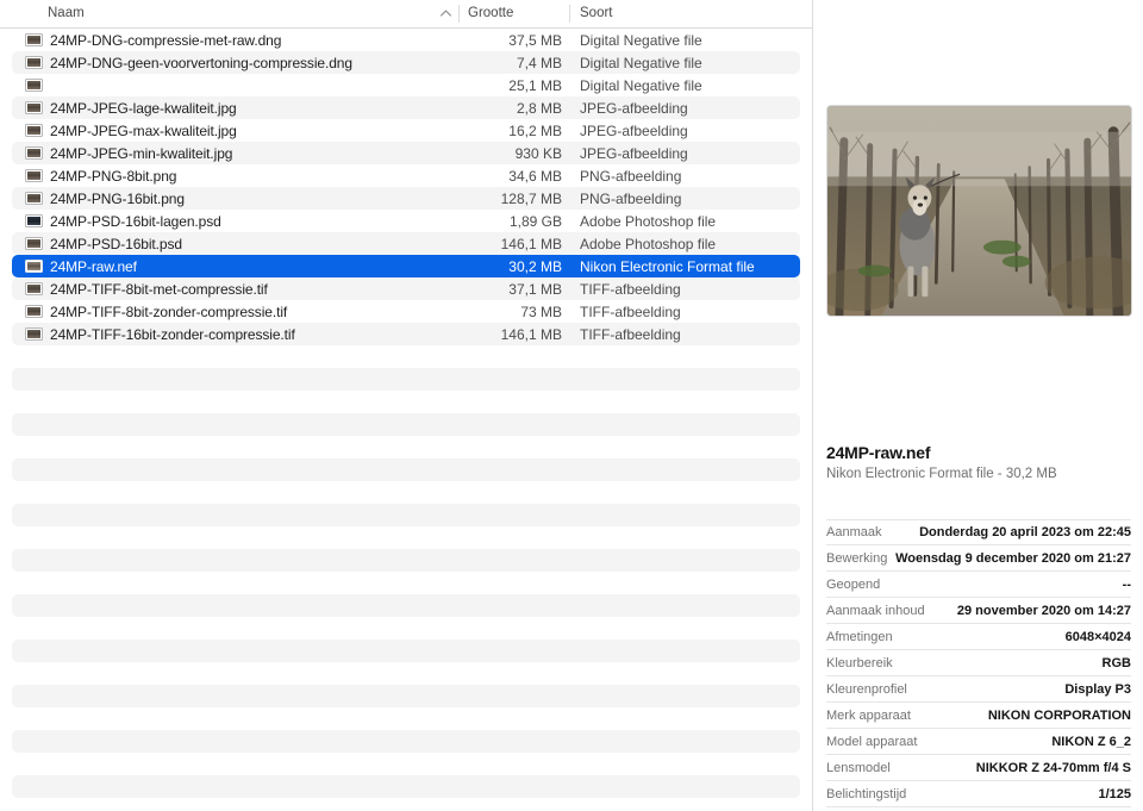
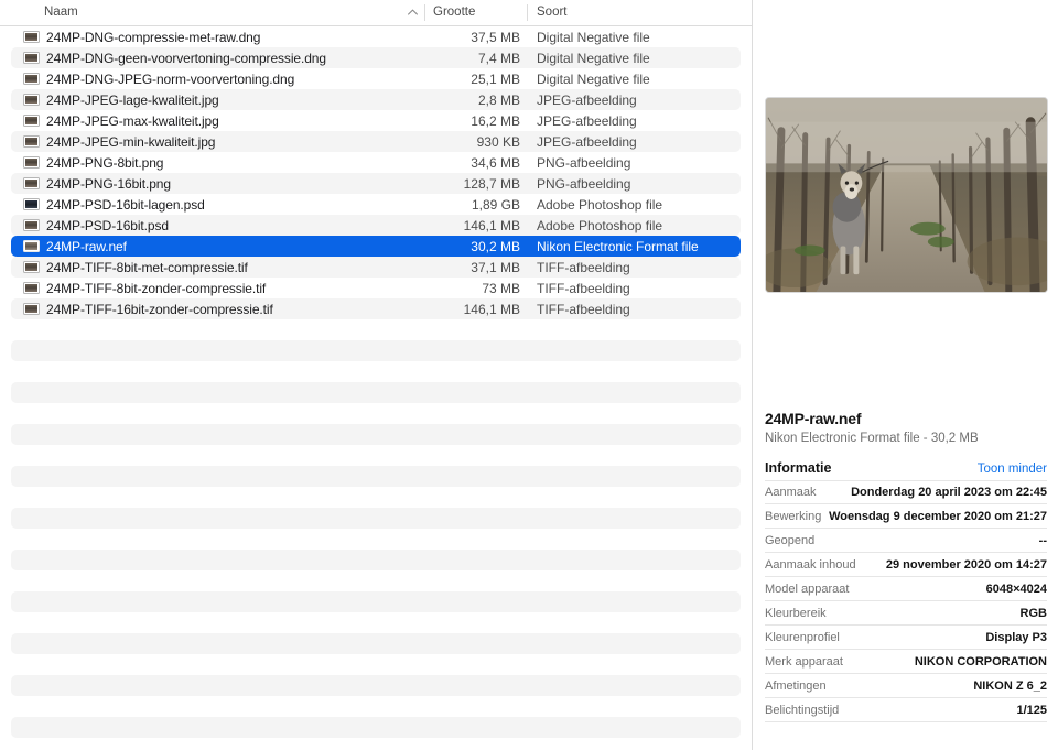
  Naam
  Grootte
  Soort
  24MP-DNG-compressie-met-raw.dng
  37,5 MB
  Digital Negative file
  24MP-DNG-geen-voorvertoning-compressie.dng
  7,4 MB
  Digital Negative file
+ 24MP-DNG-JPEG-norm-voorvertoning.dng
  25,1 MB
  Digital Negative file
  24MP-JPEG-lage-kwaliteit.jpg
  2,8 MB
  JPEG-afbeelding
  24MP-JPEG-max-kwaliteit.jpg
  16,2 MB
  JPEG-afbeelding
  24MP-JPEG-min-kwaliteit.jpg
  930 KB
  JPEG-afbeelding
  24MP-PNG-8bit.png
  34,6 MB
  PNG-afbeelding
  24MP-PNG-16bit.png
  128,7 MB
  PNG-afbeelding
  24MP-PSD-16bit-lagen.psd
  1,89 GB
  Adobe Photoshop file
  24MP-PSD-16bit.psd
  146,1 MB
  Adobe Photoshop file
  24MP-raw.nef
  30,2 MB
  Nikon Electronic Format file
  24MP-TIFF-8bit-met-compressie.tif
  37,1 MB
  TIFF-afbeelding
  24MP-TIFF-8bit-zonder-compressie.tif
  73 MB
  TIFF-afbeelding
  24MP-TIFF-16bit-zonder-compressie.tif
  146,1 MB
  TIFF-afbeelding
  24MP-raw.nef
  Nikon Electronic Format file - 30,2 MB
+ Informatie
+ Toon minder
  Aanmaak
  Donderdag 20 april 2023 om 22:45
  Bewerking
  Woensdag 9 december 2020 om 21:27
  Geopend
  --
  Aanmaak inhoud
  29 november 2020 om 14:27
- Afmetingen
+ Model apparaat
  6048×4024
  Kleurbereik
  RGB
  Kleurenprofiel
  Display P3
  Merk apparaat
  NIKON CORPORATION
- Model apparaat
+ Afmetingen
  NIKON Z 6_2
- Lensmodel
- NIKKOR Z 24-70mm f/4 S
  Belichtingstijd
  1/125
